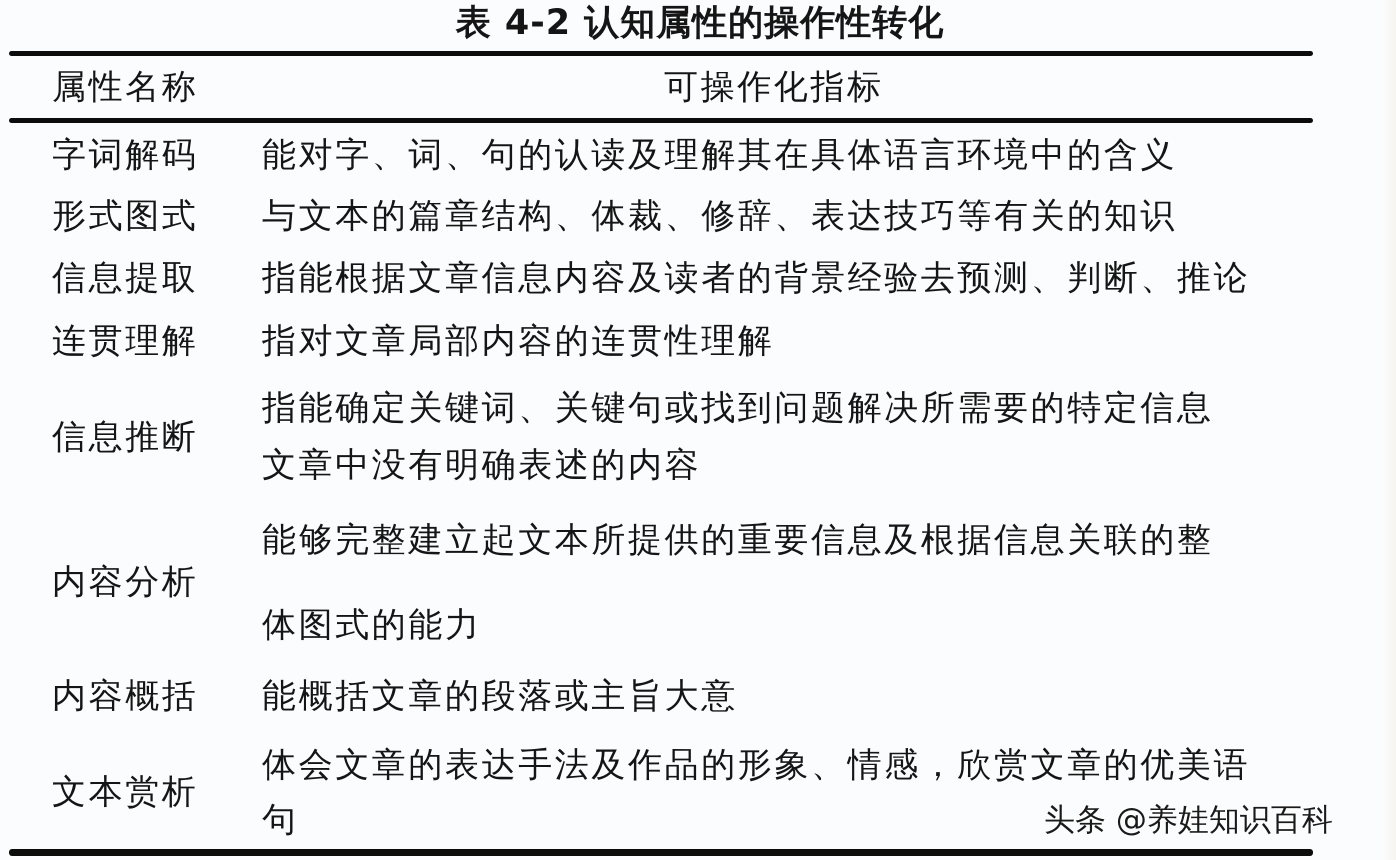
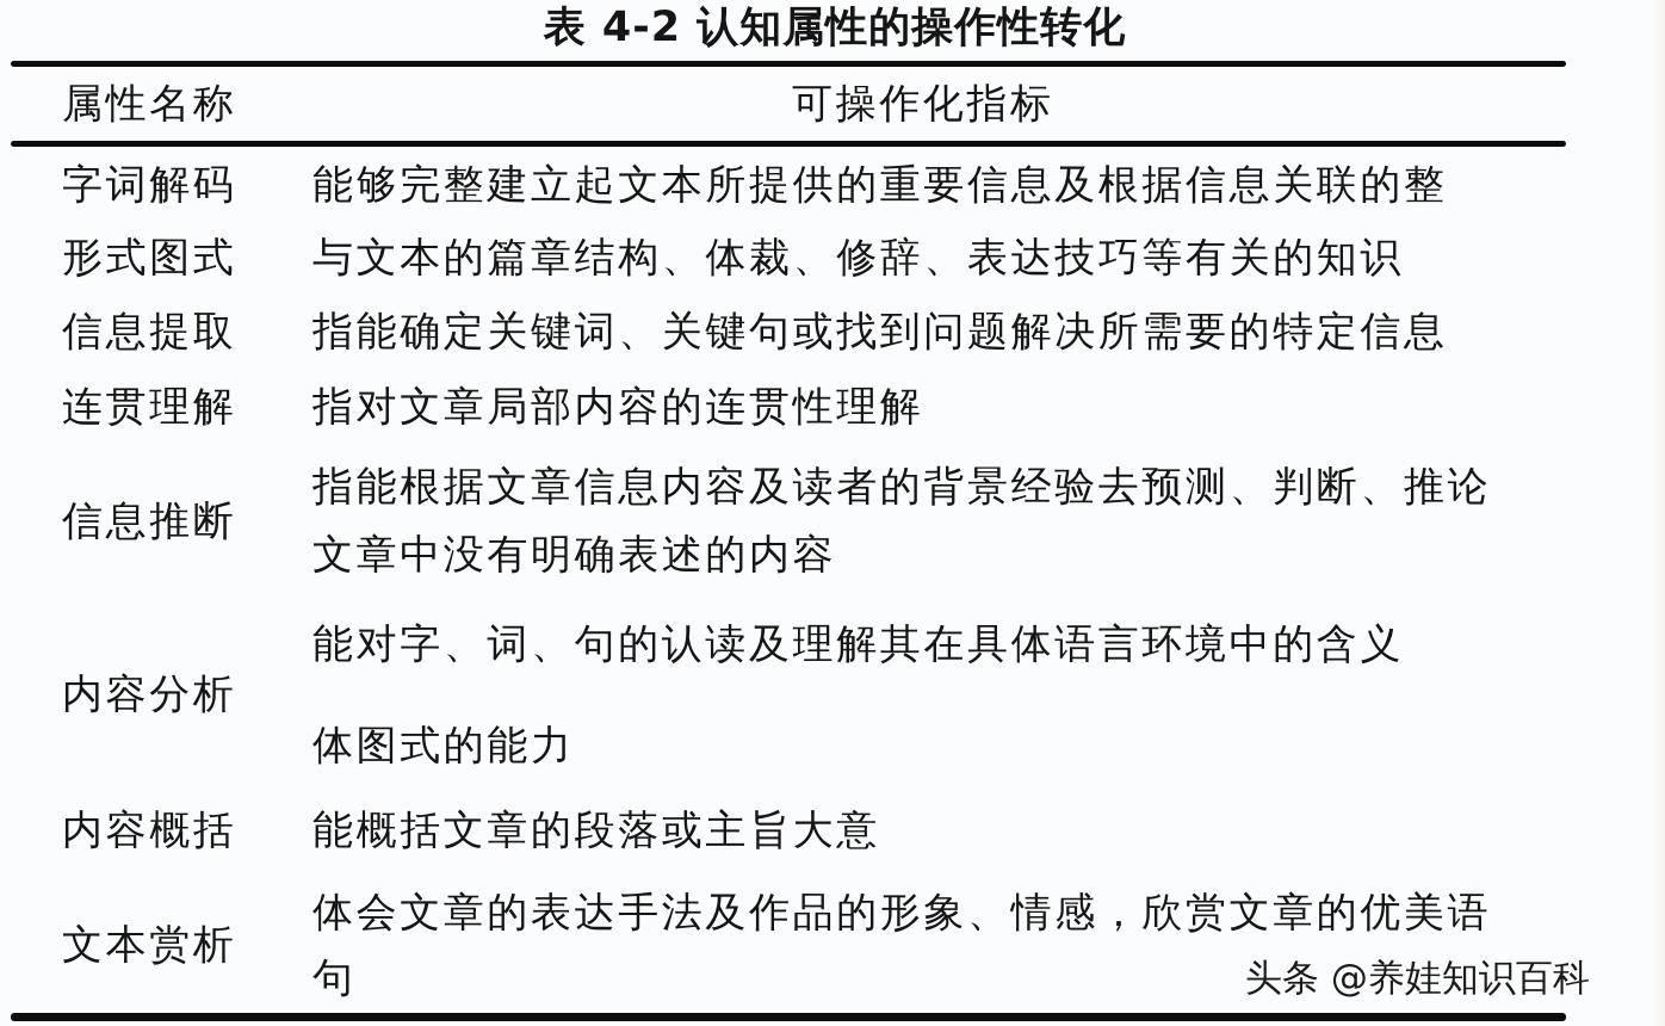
  表 4-2 认知属性的操作性转化
  属性名称
  可操作化指标
  字词解码
- 能对字、词、句的认读及理解其在具体语言环境中的含义
+ 能够完整建立起文本所提供的重要信息及根据信息关联的整
  形式图式
  与文本的篇章结构、体裁、修辞、表达技巧等有关的知识
  信息提取
- 指能根据文章信息内容及读者的背景经验去预测、判断、推论
+ 指能确定关键词、关键句或找到问题解决所需要的特定信息
  连贯理解
  指对文章局部内容的连贯性理解
  信息推断
- 指能确定关键词、关键句或找到问题解决所需要的特定信息
+ 指能根据文章信息内容及读者的背景经验去预测、判断、推论
  文章中没有明确表述的内容
  内容分析
- 能够完整建立起文本所提供的重要信息及根据信息关联的整
+ 能对字、词、句的认读及理解其在具体语言环境中的含义
  体图式的能力
  内容概括
  能概括文章的段落或主旨大意
  文本赏析
  体会文章的表达手法及作品的形象、情感，欣赏文章的优美语
  句
  头条 @养娃知识百科
